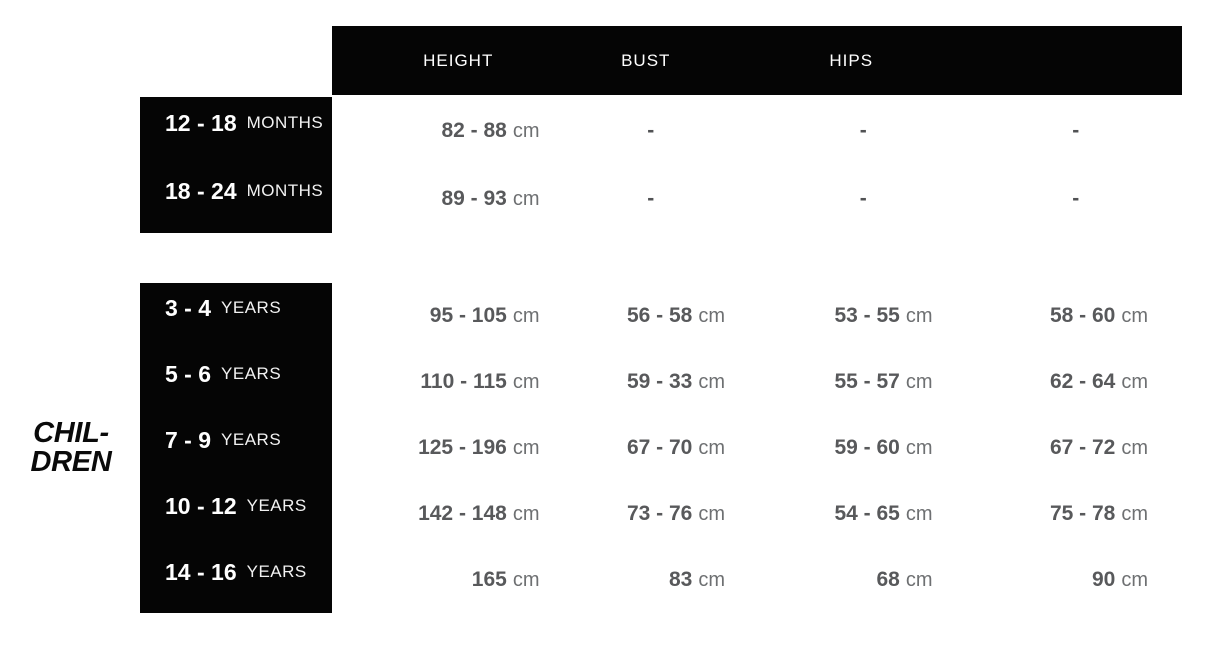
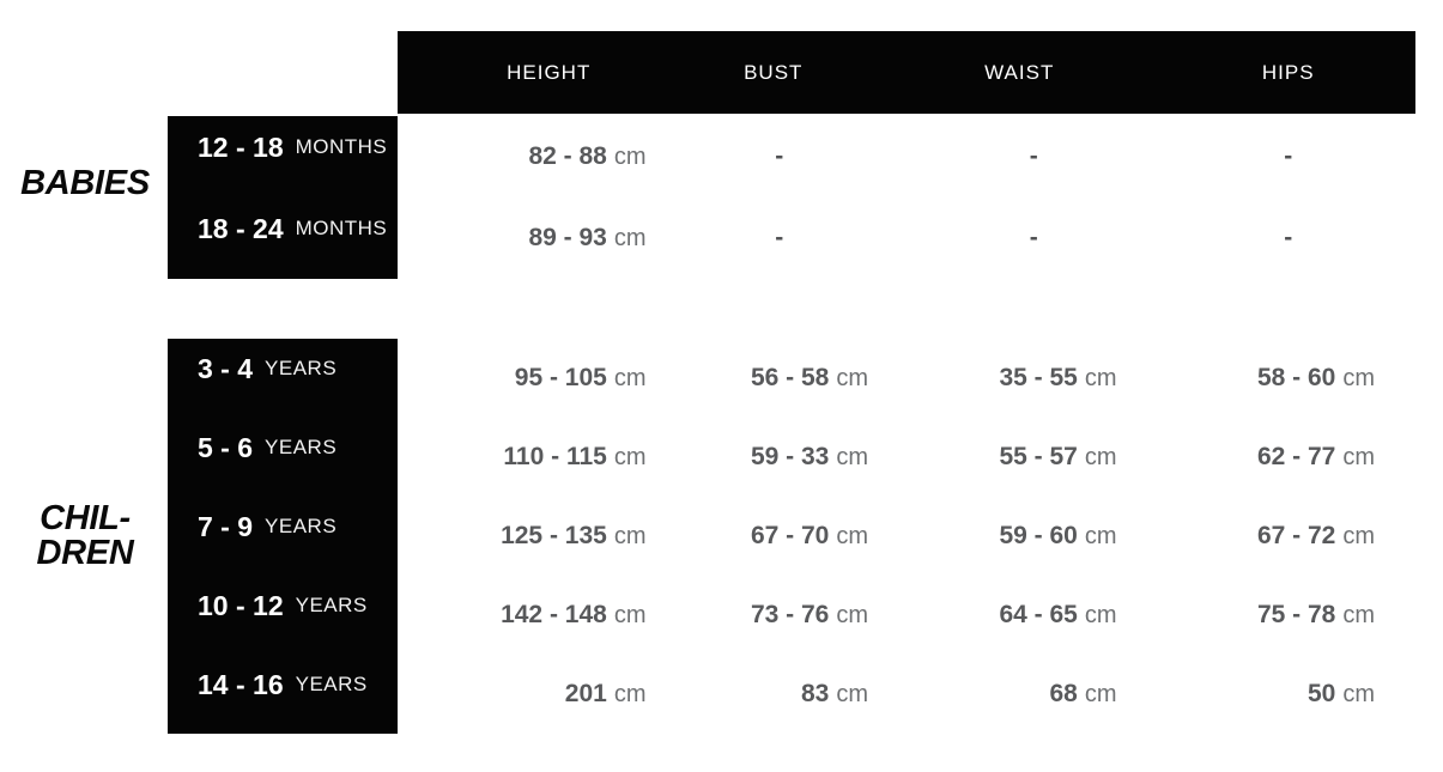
  HEIGHT
  BUST
+ WAIST
  HIPS
+ BABIES
  12 - 18
  MONTHS
  18 - 24
  MONTHS
  82 - 88
  cm
  -
  -
  -
  89 - 93
  cm
  -
  -
  -
  CHIL-
  DREN
  3 - 4
  YEARS
  5 - 6
  YEARS
  7 - 9
  YEARS
  10 - 12
  YEARS
  14 - 16
  YEARS
  95 - 105
  cm
  56 - 58
  cm
- 53 - 55
+ 35 - 55
  cm
  58 - 60
  cm
  110 - 115
  cm
  59 - 33
  cm
  55 - 57
  cm
- 62 - 64
+ 62 - 77
  cm
- 125 - 196
+ 125 - 135
  cm
  67 - 70
  cm
  59 - 60
  cm
  67 - 72
  cm
  142 - 148
  cm
  73 - 76
  cm
- 54 - 65
+ 64 - 65
  cm
  75 - 78
  cm
- 165
+ 201
  cm
  83
  cm
  68
  cm
- 90
+ 50
  cm
